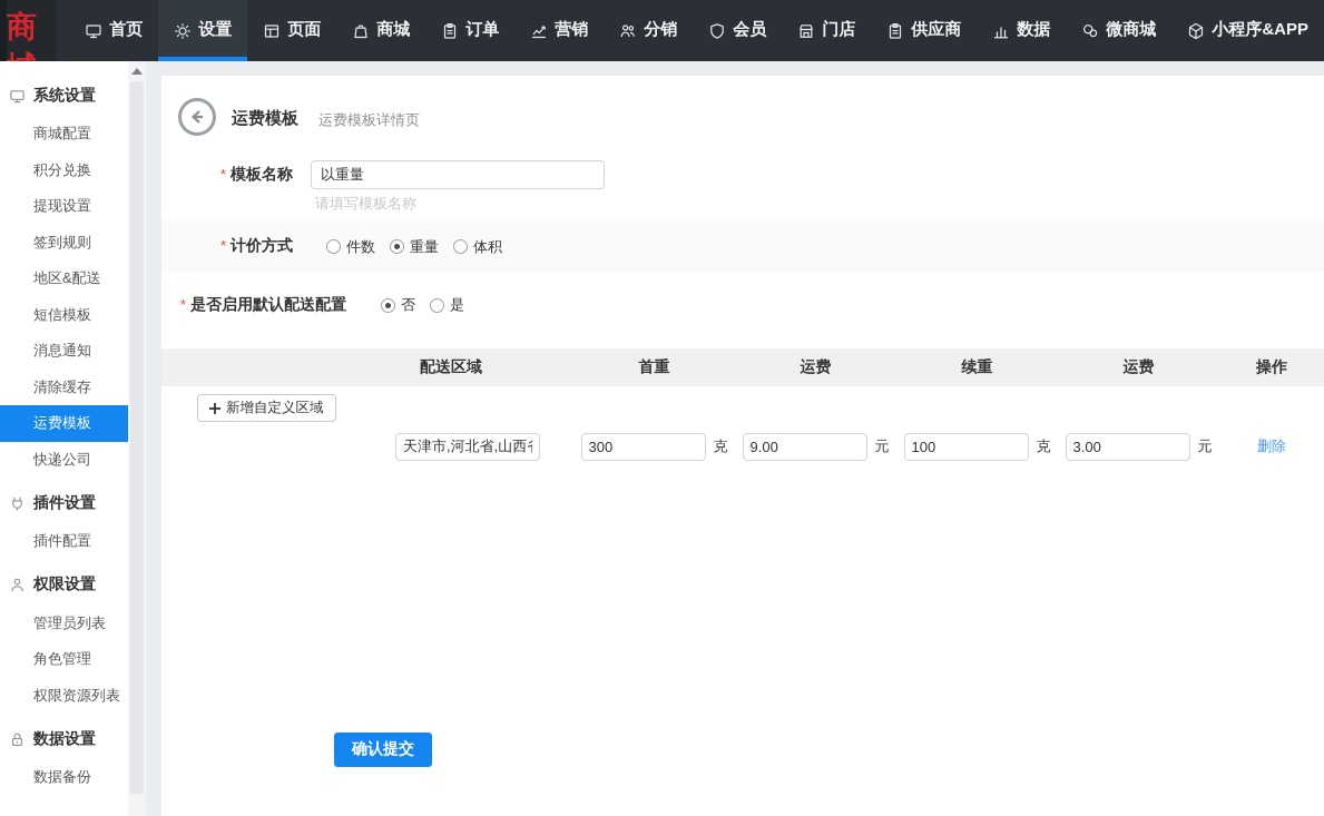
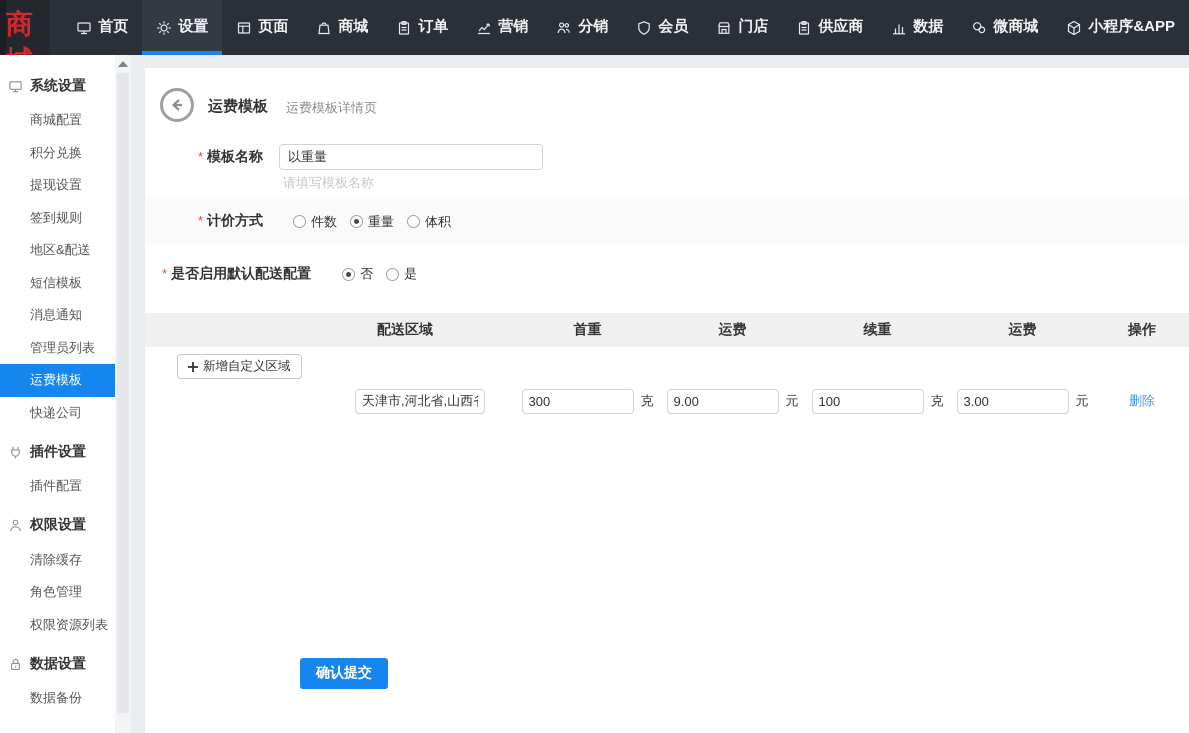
  首页
  设置
  页面
  商城
  订单
  营销
  分销
  会员
  门店
  供应商
  数据
  微商城
  小程序&APP
  系统设置
  商城配置
  积分兑换
  提现设置
  签到规则
  地区&配送
  短信模板
  消息通知
- 清除缓存
+ 管理员列表
  运费模板
  快递公司
  插件设置
  插件配置
  权限设置
- 管理员列表
+ 清除缓存
  角色管理
  权限资源列表
  数据设置
  数据备份
  运费模板
  运费模板详情页
  * 模板名称
  以重量
  请填写模板名称
  * 计价方式
  件数
  重量
  体积
  * 是否启用默认配送配置
  否
  是
  配送区域
  首重
  运费
  续重
  运费
  操作
  新增自定义区域
  天津市,河北省,山西
  300
  克
  9.00
  元
  100
  克
  3.00
  元
  删除
  确认提交
